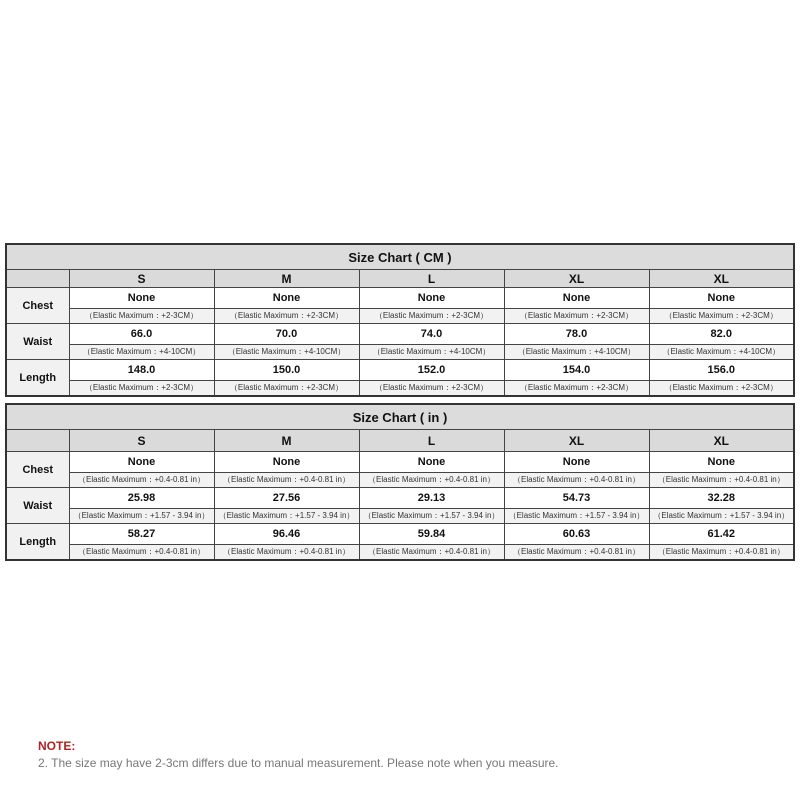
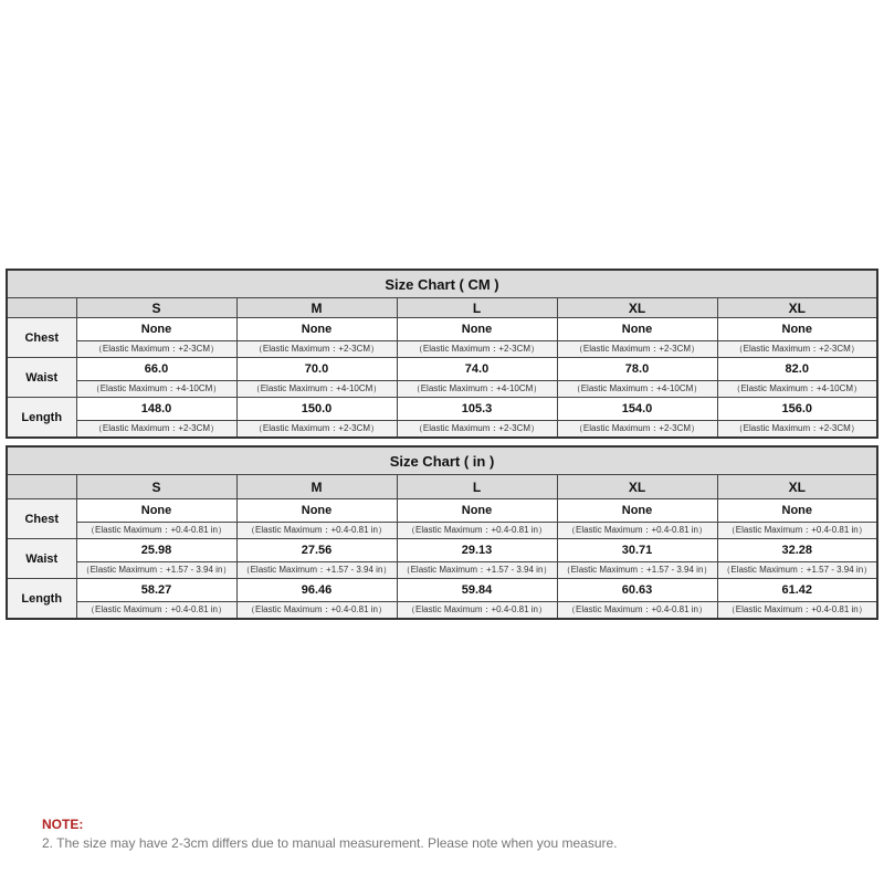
  Size Chart ( CM )
  	S	M	L	XL	XL
  Chest	None	None	None	None	None
  （Elastic Maximum：+2-3CM）	（Elastic Maximum：+2-3CM）	（Elastic Maximum：+2-3CM）	（Elastic Maximum：+2-3CM）	（Elastic Maximum：+2-3CM）
  Waist	66.0	70.0	74.0	78.0	82.0
  （Elastic Maximum：+4-10CM）	（Elastic Maximum：+4-10CM）	（Elastic Maximum：+4-10CM）	（Elastic Maximum：+4-10CM）	（Elastic Maximum：+4-10CM）
- Length	148.0	150.0	152.0	154.0	156.0
+ Length	148.0	150.0	105.3	154.0	156.0
  （Elastic Maximum：+2-3CM）	（Elastic Maximum：+2-3CM）	（Elastic Maximum：+2-3CM）	（Elastic Maximum：+2-3CM）	（Elastic Maximum：+2-3CM）
  Size Chart ( in )
  	S	M	L	XL	XL
  Chest	None	None	None	None	None
  （Elastic Maximum：+0.4-0.81 in）	（Elastic Maximum：+0.4-0.81 in）	（Elastic Maximum：+0.4-0.81 in）	（Elastic Maximum：+0.4-0.81 in）	（Elastic Maximum：+0.4-0.81 in）
- Waist	25.98	27.56	29.13	54.73	32.28
+ Waist	25.98	27.56	29.13	30.71	32.28
  （Elastic Maximum：+1.57 - 3.94 in）	（Elastic Maximum：+1.57 - 3.94 in）	（Elastic Maximum：+1.57 - 3.94 in）	（Elastic Maximum：+1.57 - 3.94 in）	（Elastic Maximum：+1.57 - 3.94 in）
  Length	58.27	96.46	59.84	60.63	61.42
  （Elastic Maximum：+0.4-0.81 in）	（Elastic Maximum：+0.4-0.81 in）	（Elastic Maximum：+0.4-0.81 in）	（Elastic Maximum：+0.4-0.81 in）	（Elastic Maximum：+0.4-0.81 in）
  NOTE:
  2. The size may have 2-3cm differs due to manual measurement. Please note when you measure.
